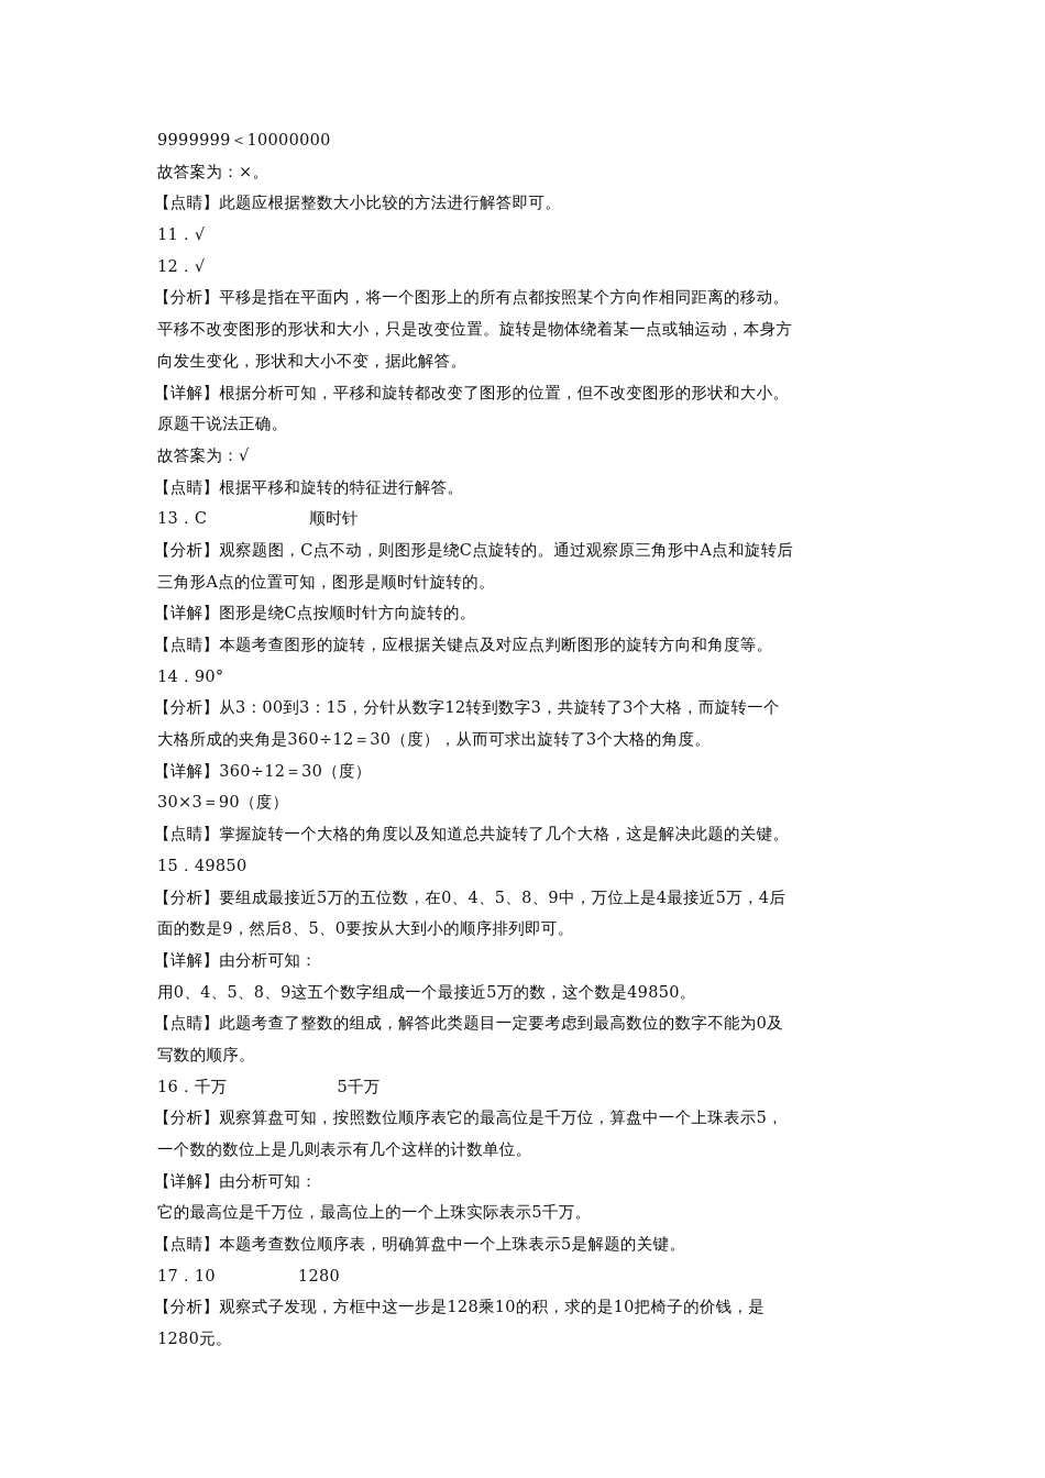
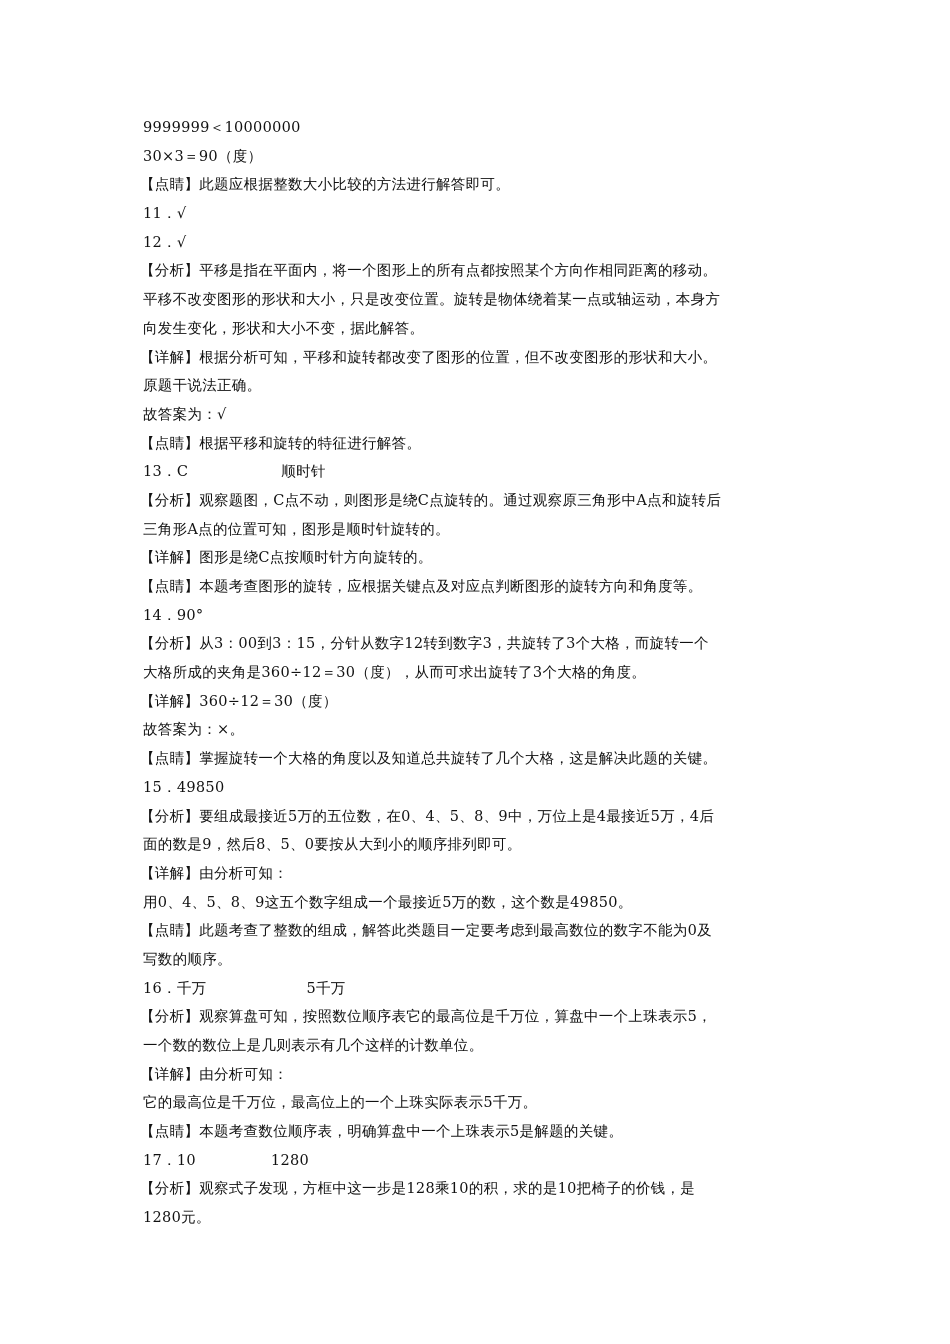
  9999999＜10000000
- 故答案为：×。
+ 30×3＝90（度）
  【点睛】此题应根据整数大小比较的方法进行解答即可。
  11．√
  12．√
  【分析】平移是指在平面内，将一个图形上的所有点都按照某个方向作相同距离的移动。
  平移不改变图形的形状和大小，只是改变位置。旋转是物体绕着某一点或轴运动，本身方
  向发生变化，形状和大小不变，据此解答。
  【详解】根据分析可知，平移和旋转都改变了图形的位置，但不改变图形的形状和大小。
  原题干说法正确。
  故答案为：√
  【点睛】根据平移和旋转的特征进行解答。
  13．C 顺时针
  【分析】观察题图，C点不动，则图形是绕C点旋转的。通过观察原三角形中A点和旋转后
  三角形A点的位置可知，图形是顺时针旋转的。
  【详解】图形是绕C点按顺时针方向旋转的。
  【点睛】本题考查图形的旋转，应根据关键点及对应点判断图形的旋转方向和角度等。
  14．90°
  【分析】从3：00到3：15，分针从数字12转到数字3，共旋转了3个大格，而旋转一个
  大格所成的夹角是360÷12＝30（度），从而可求出旋转了3个大格的角度。
  【详解】360÷12＝30（度）
- 30×3＝90（度）
+ 故答案为：×。
  【点睛】掌握旋转一个大格的角度以及知道总共旋转了几个大格，这是解决此题的关键。
  15．49850
  【分析】要组成最接近5万的五位数，在0、4、5、8、9中，万位上是4最接近5万，4后
  面的数是9，然后8、5、0要按从大到小的顺序排列即可。
  【详解】由分析可知：
  用0、4、5、8、9这五个数字组成一个最接近5万的数，这个数是49850。
  【点睛】此题考查了整数的组成，解答此类题目一定要考虑到最高数位的数字不能为0及
  写数的顺序。
  16．千万 5千万
  【分析】观察算盘可知，按照数位顺序表它的最高位是千万位，算盘中一个上珠表示5，
  一个数的数位上是几则表示有几个这样的计数单位。
  【详解】由分析可知：
  它的最高位是千万位，最高位上的一个上珠实际表示5千万。
  【点睛】本题考查数位顺序表，明确算盘中一个上珠表示5是解题的关键。
  17．10 1280
  【分析】观察式子发现，方框中这一步是128乘10的积，求的是10把椅子的价钱，是
  1280元。
